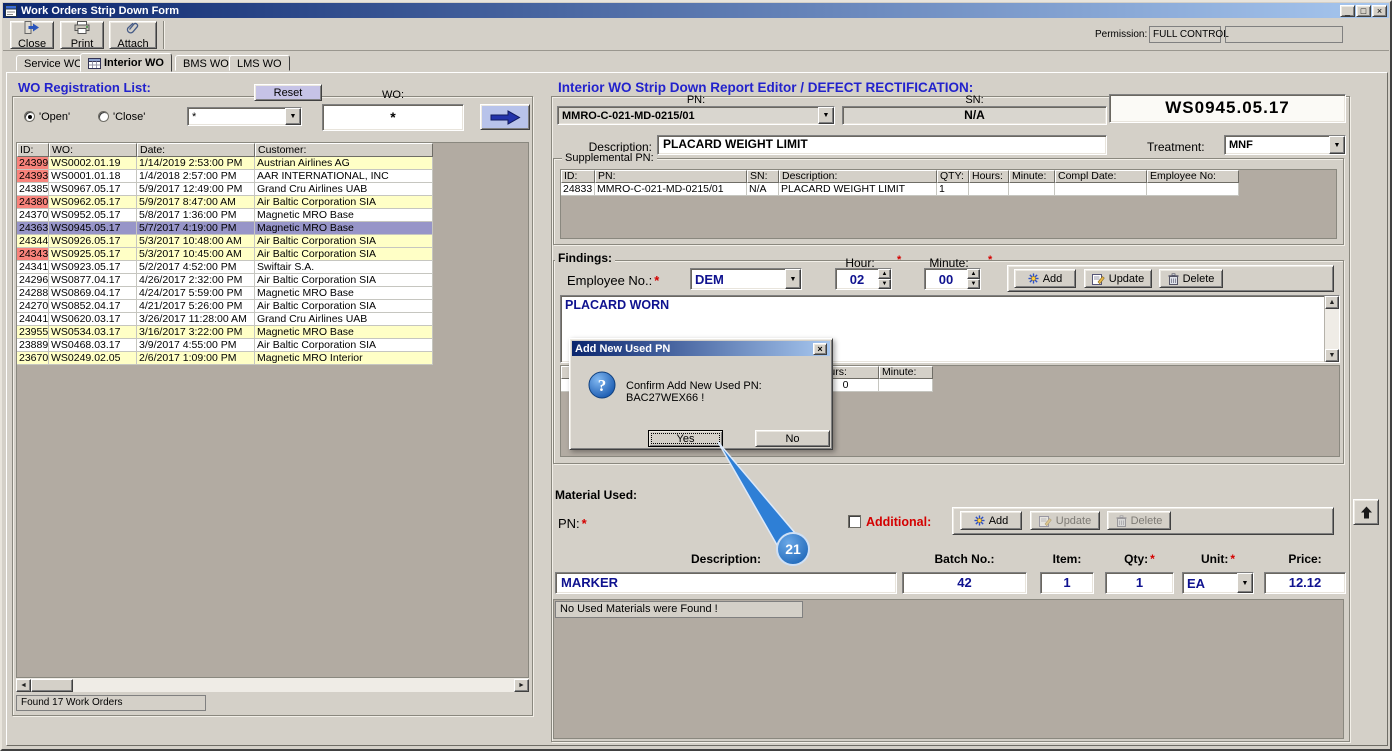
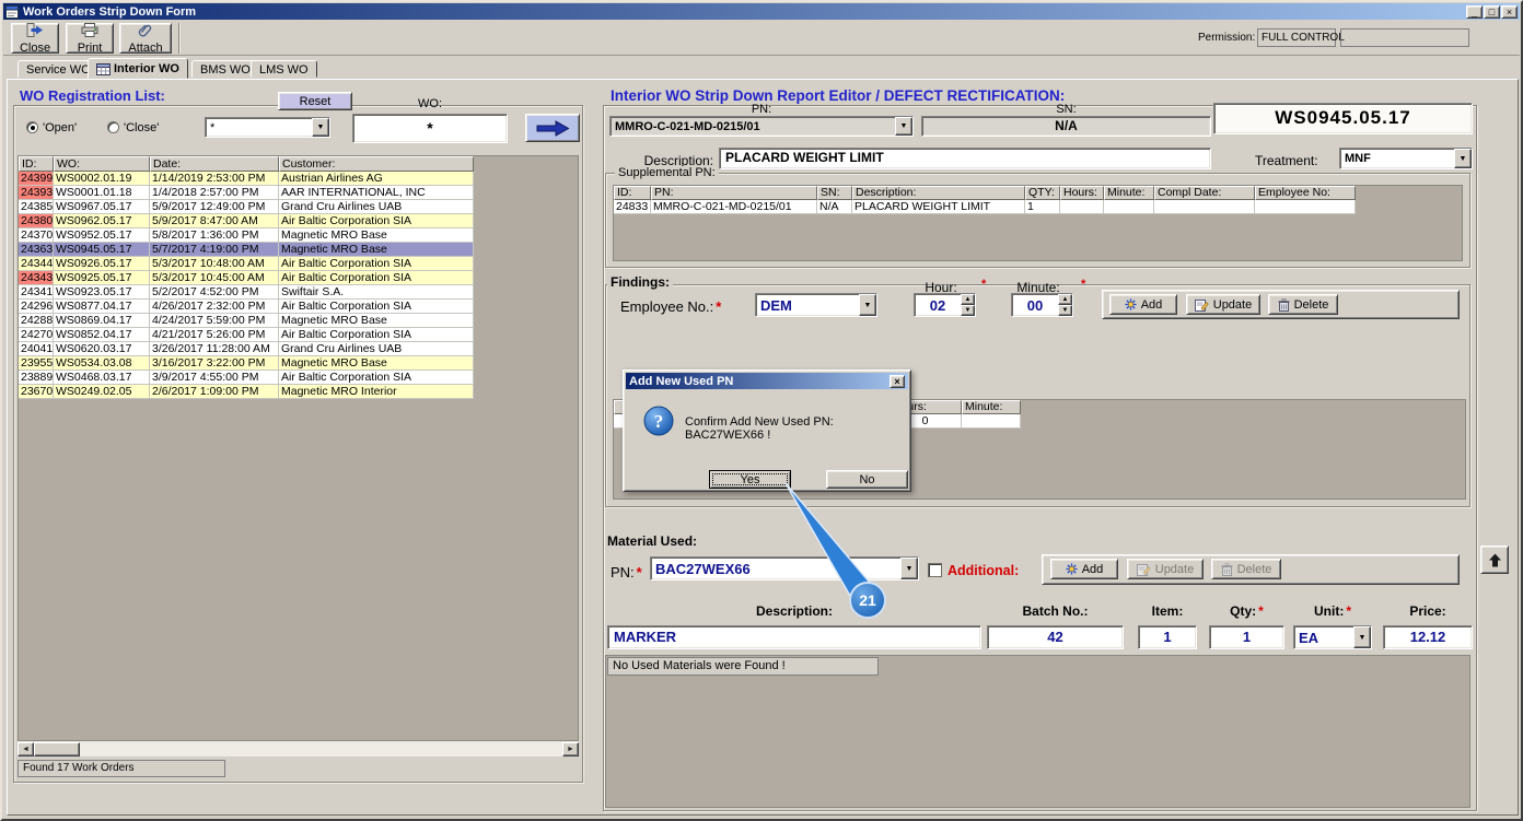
  Work Orders Strip Down Form
  _
  □
  ×
  Close
  Print
  Attach
  Permission:
  FULL CONTRO
  Service WO
  Interior WO
  BMS WO
  LMS WO
  WO Registration List:
  Reset
  WO:
  'Open'
  'Close'
  *
  *
  ID:
  WO:
  Date:
  Customer:
  24399
  WS0002.01.19
  1/14/2019 2:53:00 PM
  Austrian Airlines AG
  24393
  WS0001.01.18
  1/4/2018 2:57:00 PM
  AAR INTERNATIONAL, INC
  24385
  WS0967.05.17
  5/9/2017 12:49:00 PM
  Grand Cru Airlines UAB
  24380
  WS0962.05.17
  5/9/2017 8:47:00 AM
  Air Baltic Corporation SIA
  24370
  WS0952.05.17
  5/8/2017 1:36:00 PM
  Magnetic MRO Base
  24363
  WS0945.05.17
  5/7/2017 4:19:00 PM
  Magnetic MRO Base
  24344
  WS0926.05.17
  5/3/2017 10:48:00 AM
  Air Baltic Corporation SIA
  24343
  WS0925.05.17
  5/3/2017 10:45:00 AM
  Air Baltic Corporation SIA
  24341
  WS0923.05.17
  5/2/2017 4:52:00 PM
  Swiftair S.A.
  24296
  WS0877.04.17
  4/26/2017 2:32:00 PM
  Air Baltic Corporation SIA
  24288
  WS0869.04.17
  4/24/2017 5:59:00 PM
  Magnetic MRO Base
  24270
  WS0852.04.17
  4/21/2017 5:26:00 PM
  Air Baltic Corporation SIA
  24041
  WS0620.03.17
  3/26/2017 11:28:00 AM
  Grand Cru Airlines UAB
  23955
- WS0534.03.17
+ WS0534.03.08
  3/16/2017 3:22:00 PM
  Magnetic MRO Base
  23889
  WS0468.03.17
  3/9/2017 4:55:00 PM
  Air Baltic Corporation SIA
  23670
  WS0249.02.05
  2/6/2017 1:09:00 PM
  Magnetic MRO Interior
  Found 17 Work Orders
  Interior WO Strip Down Report Editor / DEFECT RECTIFICATION:
  WS0945.05.17
  PN:
  MMRO-C-021-MD-0215/01
  SN:
  N/A
  Description:
  PLACARD WEIGHT LIMIT
  Treatment:
  MNF
  Supplemental PN:
  ID:
  PN:
  SN:
  Description:
  QTY:
  Hours:
  Minute:
  Compl Date:
  Employee No:
  24833
  MMRO-C-021-MD-0215/01
  N/A
  PLACARD WEIGHT LIMIT
  1
  Findings:
  Employee No.: *
  DEM
  Hour:
  *
  02
  Minute:
  *
  00
  Add
  Update
  Delete
- PLACARD WORN
  Minute:
  0
  Material Used:
  PN: *
+ BAC27WEX66
  Additional:
  Add
  Update
  Delete
  Description:
  Batch No.:
  Item:
  Qty: *
  Unit: *
  Price:
  MARKER
  42
  1
  1
  EA
  12.12
  No Used Materials were Found !
  Add New Used PN
  ×
  ?
  Confirm Add New Used PN: BAC27WEX66 !
  Yes
  No
  21
